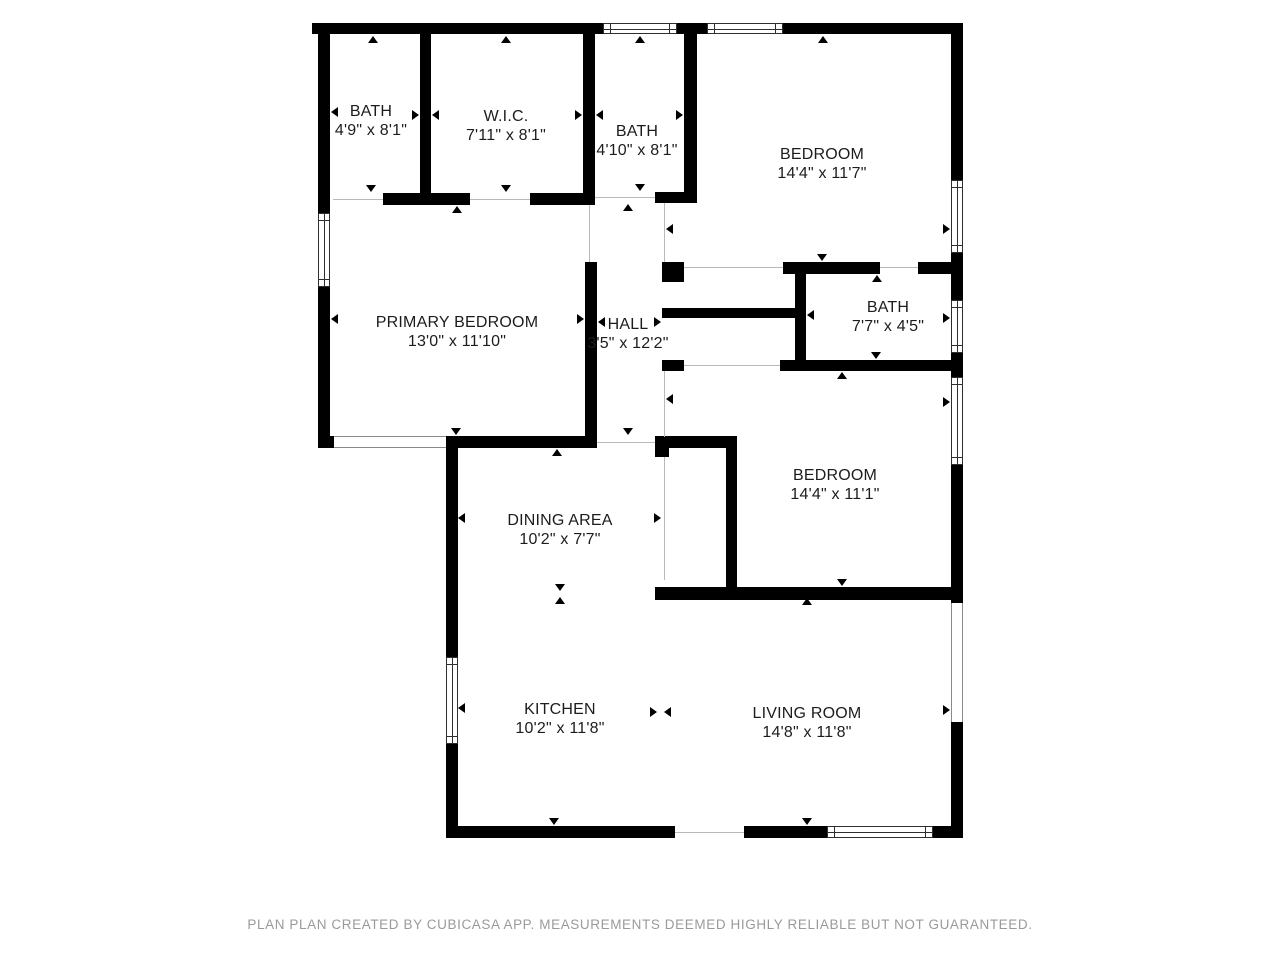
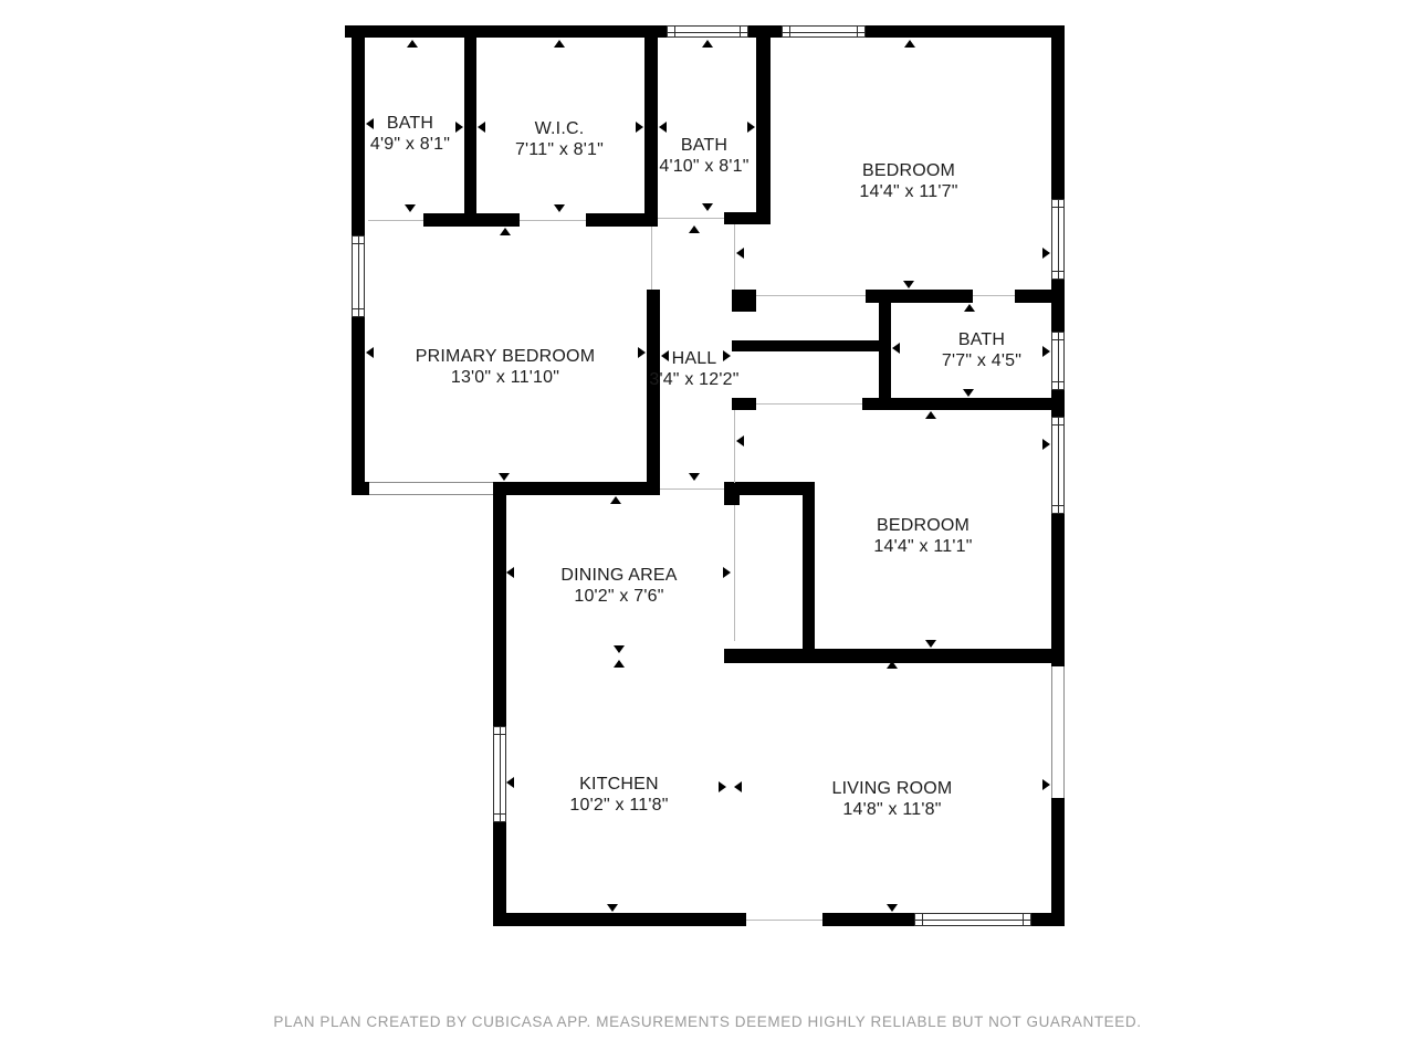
  BATH
  4'9" x 8'1"
  W.I.C.
  7'11" x 8'1"
  BATH
  4'10" x 8'1"
  BEDROOM
  14'4" x 11'7"
  PRIMARY BEDROOM
  13'0" x 11'10"
  HALL
- 3'5" x 12'2"
+ 3'4" x 12'2"
  BATH
  7'7" x 4'5"
  BEDROOM
  14'4" x 11'1"
  DINING AREA
- 10'2" x 7'7"
+ 10'2" x 7'6"
  KITCHEN
  10'2" x 11'8"
  LIVING ROOM
  14'8" x 11'8"
  PLAN PLAN CREATED BY CUBICASA APP. MEASUREMENTS DEEMED HIGHLY RELIABLE BUT NOT GUARANTEED.
